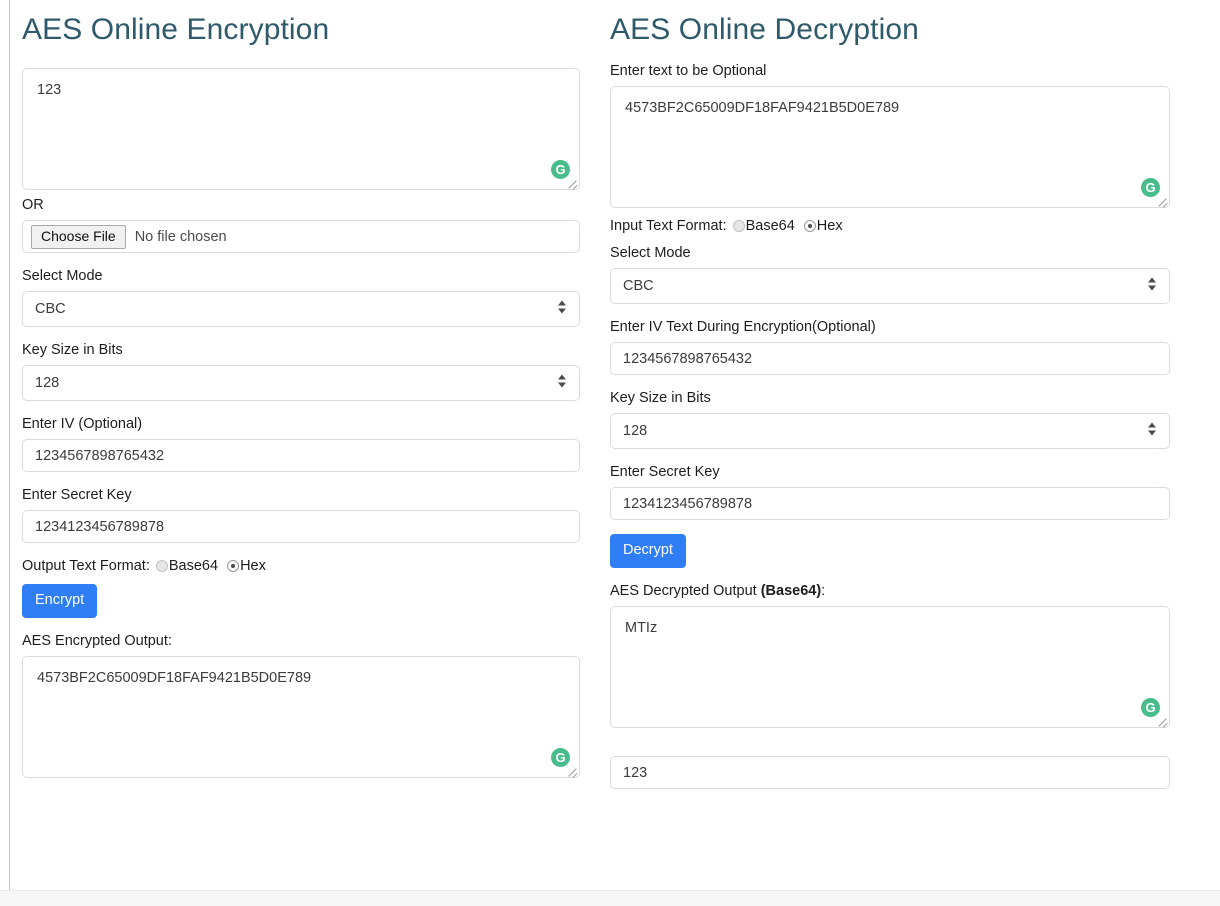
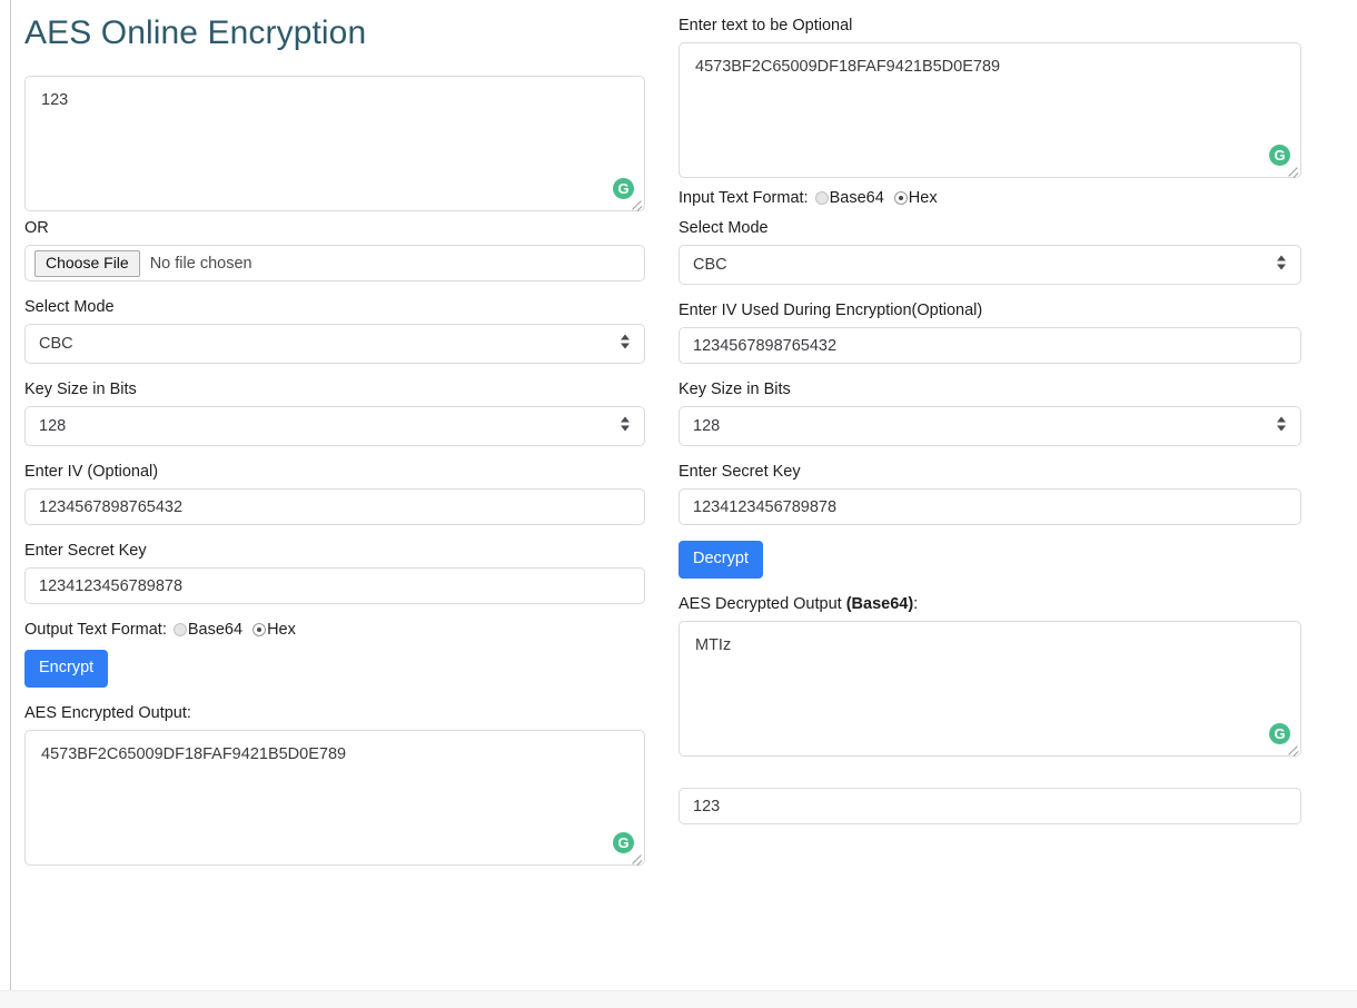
  AES Online Encryption
  123
  G
  OR
  Choose File
  No file chosen
  Select Mode
  CBC
  Key Size in Bits
  128
  Enter IV (Optional)
  1234567898765432
  Enter Secret Key
  1234123456789878
  Output Text Format:
  Base64
  Hex
  Encrypt
  AES Encrypted Output:
  4573BF2C65009DF18FAF9421B5D0E789
  G
- AES Online Decryption
  Enter text to be Optional
  4573BF2C65009DF18FAF9421B5D0E789
  G
  Input Text Format:
  Base64
  Hex
  Select Mode
  CBC
- Enter IV Text During Encryption(Optional)
+ Enter IV Used During Encryption(Optional)
  1234567898765432
  Key Size in Bits
  128
  Enter Secret Key
  1234123456789878
  Decrypt
  AES Decrypted Output (Base64):
  MTIz
  G
  123
